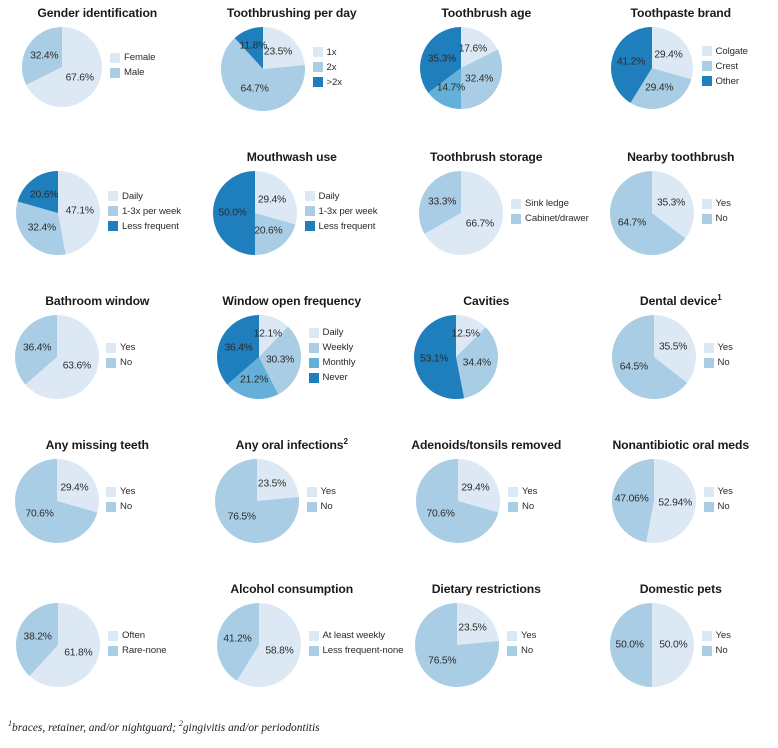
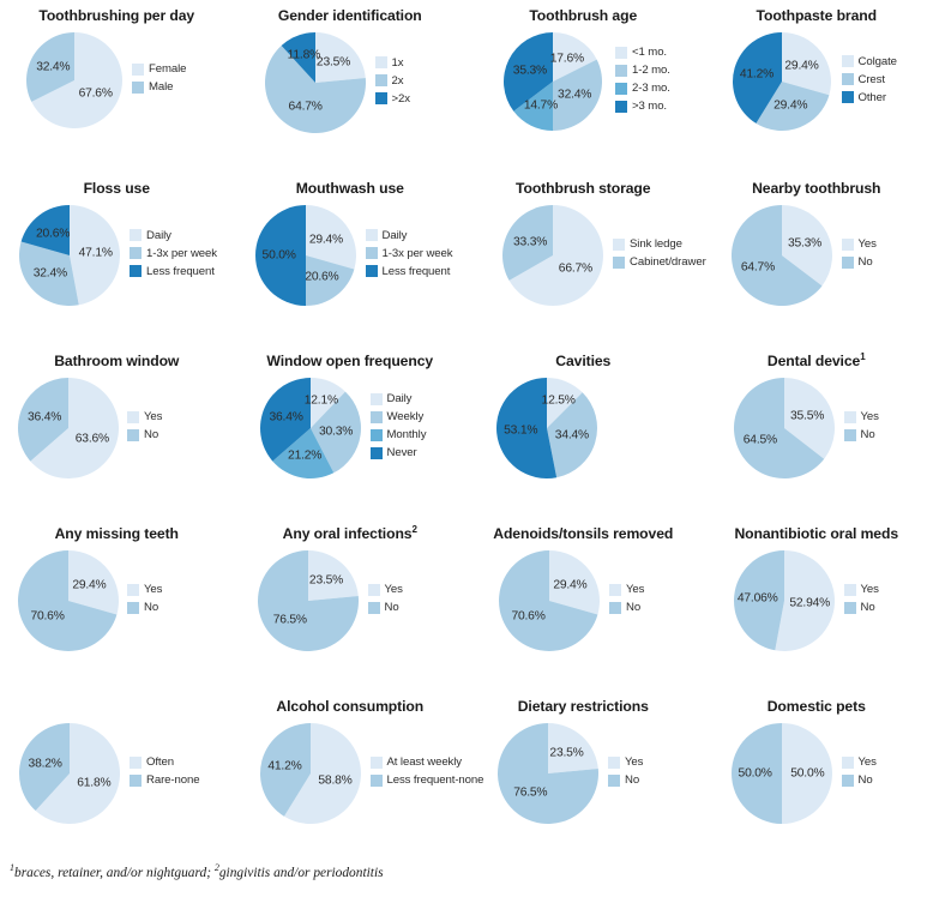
- Gender identification
+ Toothbrushing per day
  67.6%
  32.4%
  Female
  Male
- Toothbrushing per day
+ Gender identification
  23.5%
  64.7%
  11.8%
  1x
  2x
  >2x
  Toothbrush age
  17.6%
  32.4%
  14.7%
  35.3%
+ <1 mo.
+ 1-2 mo.
+ 2-3 mo.
+ >3 mo.
  Toothpaste brand
  29.4%
  29.4%
  41.2%
  Colgate
  Crest
  Other
+ Floss use
  47.1%
  32.4%
  20.6%
  Daily
  1-3x per week
  Less frequent
  Mouthwash use
  29.4%
  20.6%
  50.0%
  Daily
  1-3x per week
  Less frequent
  Toothbrush storage
  66.7%
  33.3%
  Sink ledge
  Cabinet/drawer
  Nearby toothbrush
  35.3%
  64.7%
  Yes
  No
  Bathroom window
  63.6%
  36.4%
  Yes
  No
  Window open frequency
  12.1%
  30.3%
  21.2%
  36.4%
  Daily
  Weekly
  Monthly
  Never
  Cavities
  12.5%
  34.4%
  53.1%
  Dental device1
  35.5%
  64.5%
  Yes
  No
  Any missing teeth
  29.4%
  70.6%
  Yes
  No
  Any oral infections2
  23.5%
  76.5%
  Yes
  No
  Adenoids/tonsils removed
  29.4%
  70.6%
  Yes
  No
  Nonantibiotic oral meds
  52.94%
  47.06%
  Yes
  No
  61.8%
  38.2%
  Often
  Rare-none
  Alcohol consumption
  58.8%
  41.2%
  At least weekly
  Less frequent-none
  Dietary restrictions
  23.5%
  76.5%
  Yes
  No
  Domestic pets
  50.0%
  50.0%
  Yes
  No
  1braces, retainer, and/or nightguard; 2gingivitis and/or periodontitis
